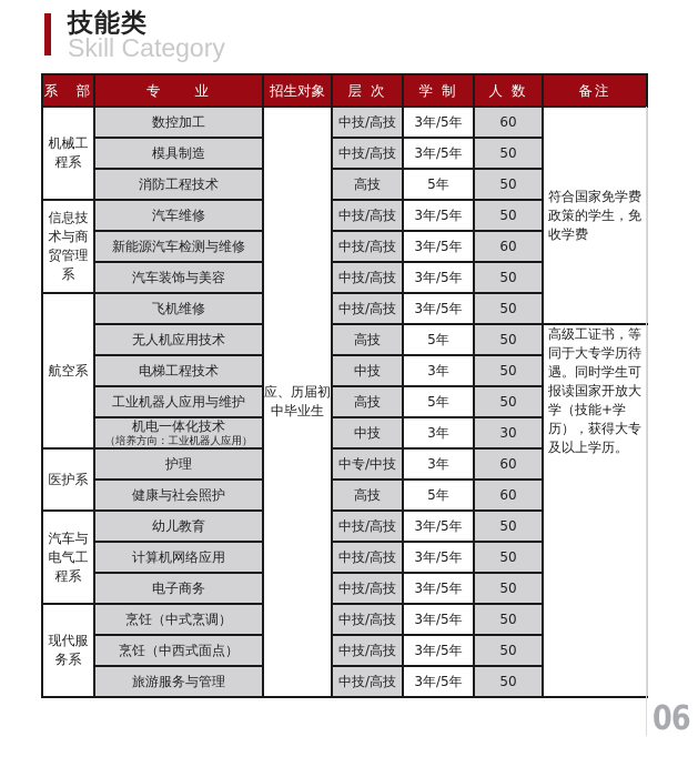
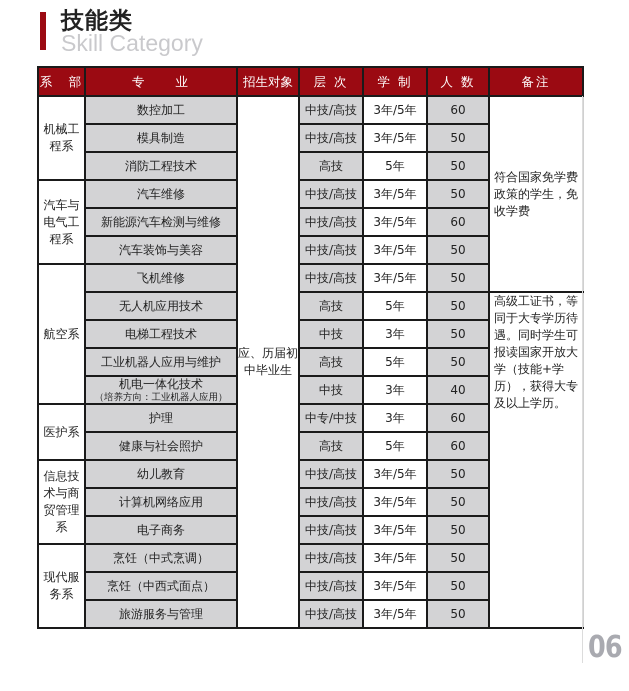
  技能类
  Skill Category
  系 部	专 业	招生对象	层 次	学 制	人 数	备注
  机械工程系	数控加工	应、历届初中毕业生	中技/高技	3年/5年	60	符合国家免学费政策的学生，免收学费
  模具制造	中技/高技	3年/5年	50
  消防工程技术	高技	5年	50
- 信息技术与商贸管理系	汽车维修	中技/高技	3年/5年	50
+ 汽车与电气工程系	汽车维修	中技/高技	3年/5年	50
  新能源汽车检测与维修	中技/高技	3年/5年	60
  汽车装饰与美容	中技/高技	3年/5年	50
  航空系	飞机维修	中技/高技	3年/5年	50
  无人机应用技术	高技	5年	50	高级工证书，等同于大专学历待遇。同时学生可报读国家开放大学（技能+学历），获得大专及以上学历。
  电梯工程技术	中技	3年	50
  工业机器人应用与维护	高技	5年	50
- 机电一体化技术（培养方向：工业机器人应用）	中技	3年	30
+ 机电一体化技术（培养方向：工业机器人应用）	中技	3年	40
  医护系	护理	中专/中技	3年	60
  健康与社会照护	高技	5年	60
- 汽车与电气工程系	幼儿教育	中技/高技	3年/5年	50
+ 信息技术与商贸管理系	幼儿教育	中技/高技	3年/5年	50
  计算机网络应用	中技/高技	3年/5年	50
  电子商务	中技/高技	3年/5年	50
  现代服务系	烹饪（中式烹调）	中技/高技	3年/5年	50
  烹饪（中西式面点）	中技/高技	3年/5年	50
  旅游服务与管理	中技/高技	3年/5年	50
  06
